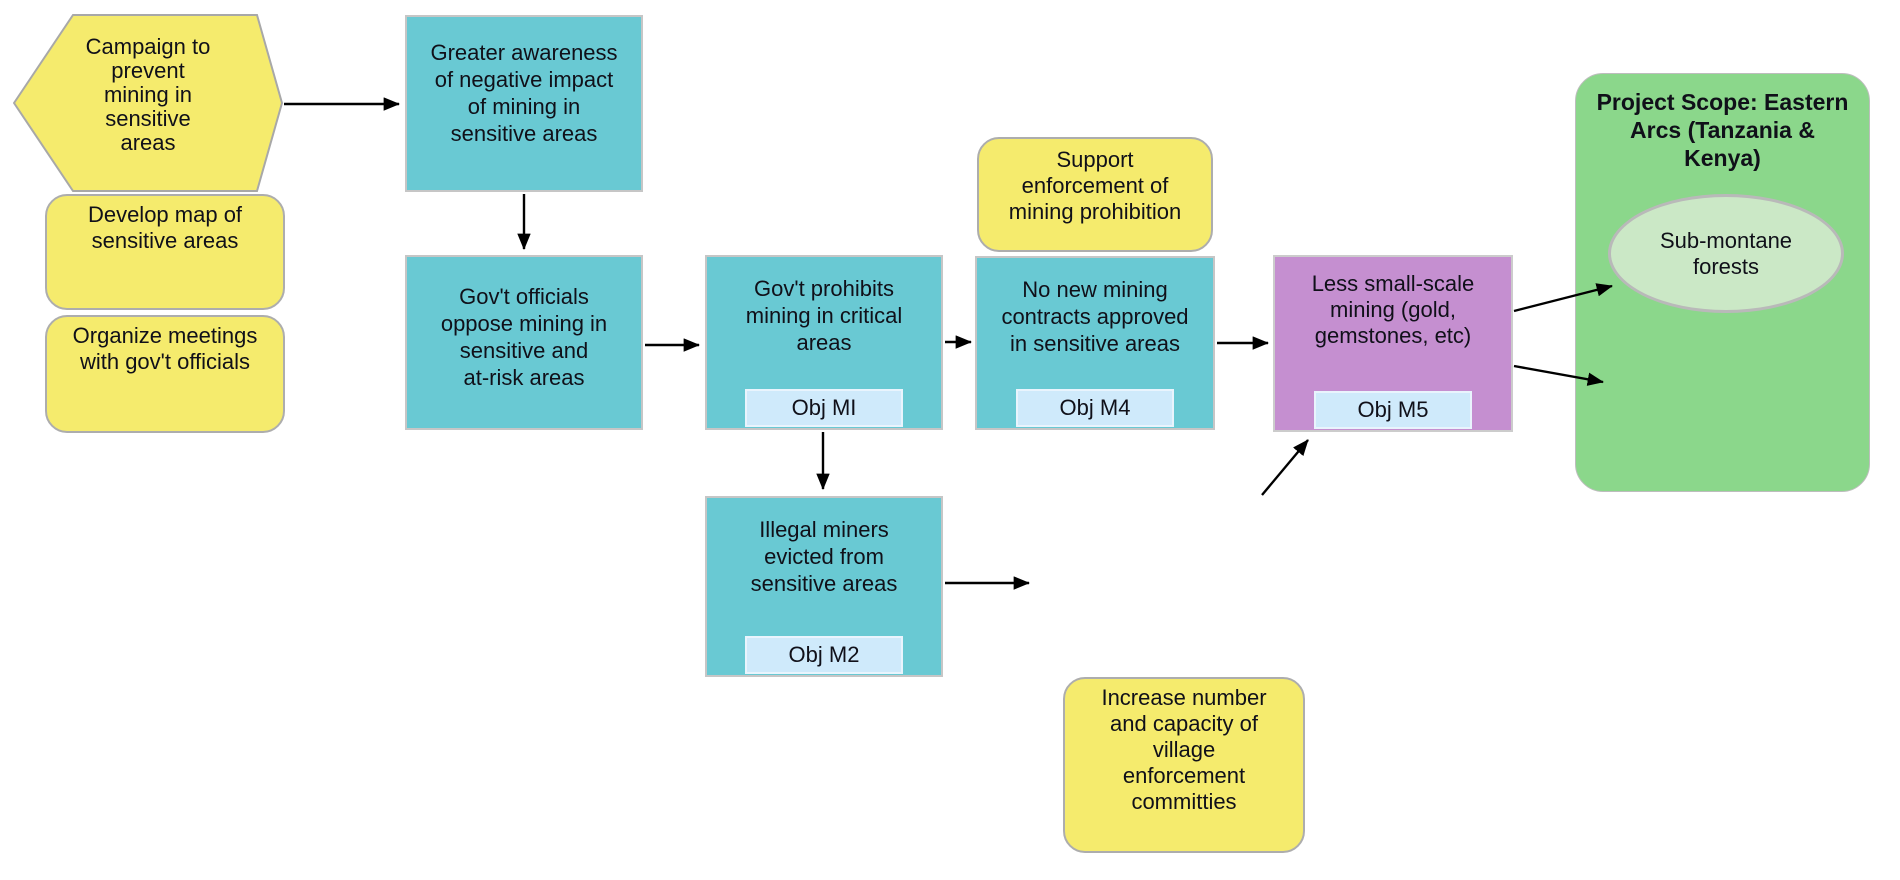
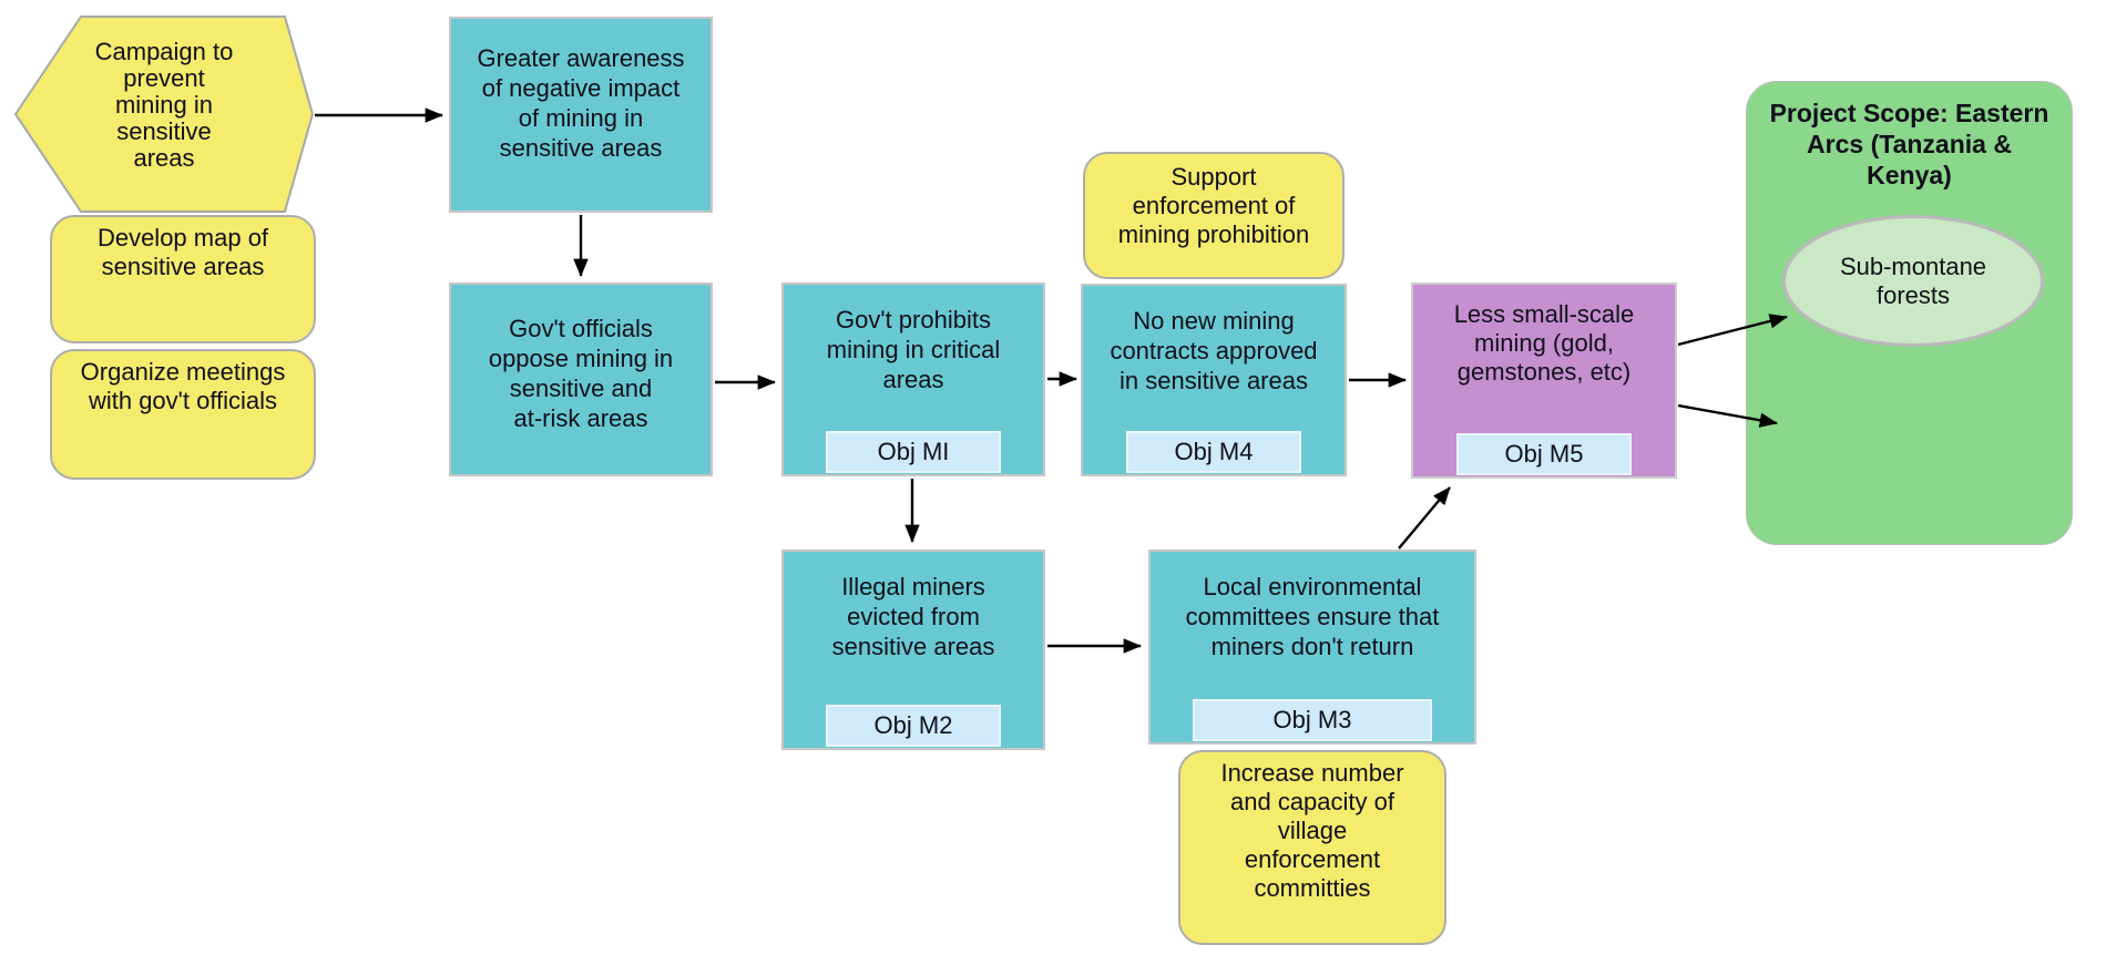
  Campaign to
  prevent
  mining in
  sensitive
  areas
  Develop map of
  sensitive areas
  Organize meetings
  with gov't officials
  Support
  enforcement of
  mining prohibition
  Increase number
  and capacity of
  village
  enforcement
  committies
  Greater awareness
  of negative impact
  of mining in
  sensitive areas
  Gov't officials
  oppose mining in
  sensitive and
  at-risk areas
  Gov't prohibits
  mining in critical
  areas
  Obj MI
  No new mining
  contracts approved
  in sensitive areas
  Obj M4
  Illegal miners
  evicted from
  sensitive areas
  Obj M2
+ Local environmental
+ committees ensure that
+ miners don't return
+ Obj M3
  Less small-scale
  mining (gold,
  gemstones, etc)
  Obj M5
  Project Scope: Eastern
  Arcs (Tanzania &
  Kenya)
  Sub-montane
  forests
